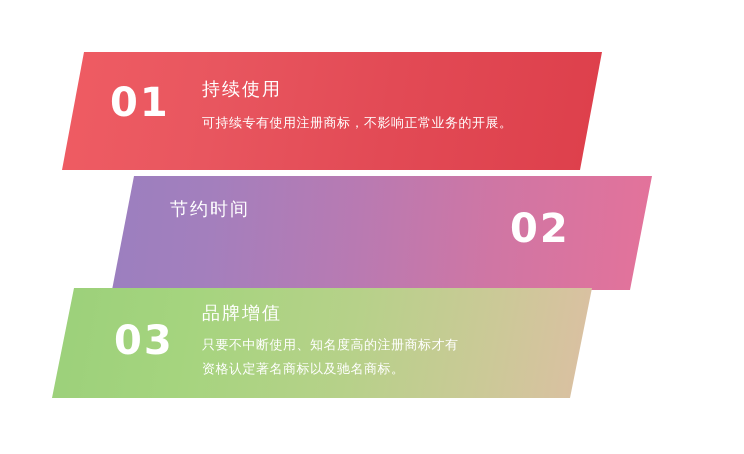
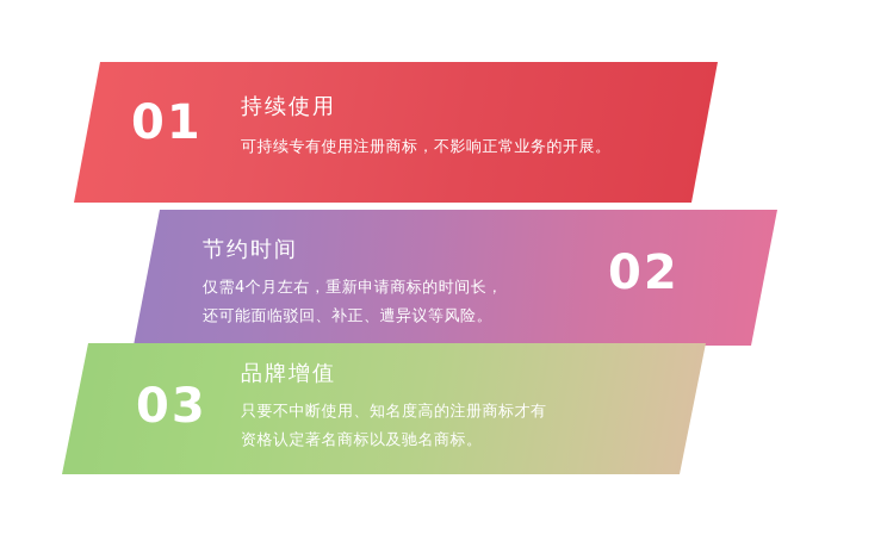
  01
  持续使用
  可持续专有使用注册商标，不影响正常业务的开展。
  节约时间
+ 仅需4个月左右，重新申请商标的时间长，
+ 还可能面临驳回、补正、遭异议等风险。
  02
  03
  品牌增值
  只要不中断使用、知名度高的注册商标才有
  资格认定著名商标以及驰名商标。
